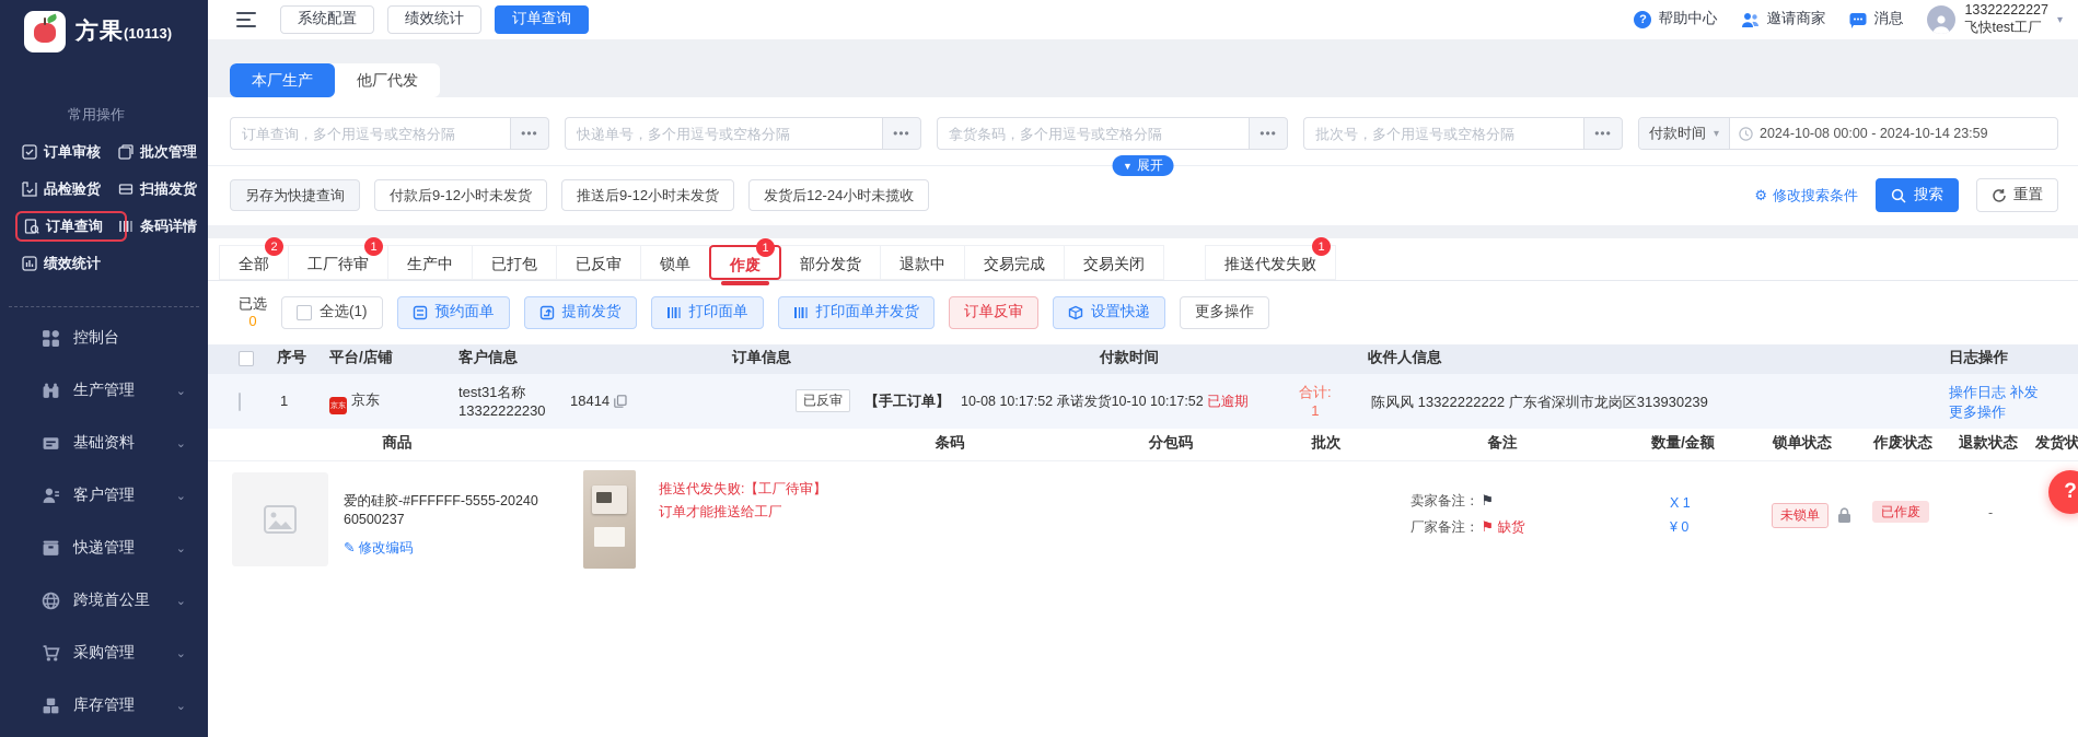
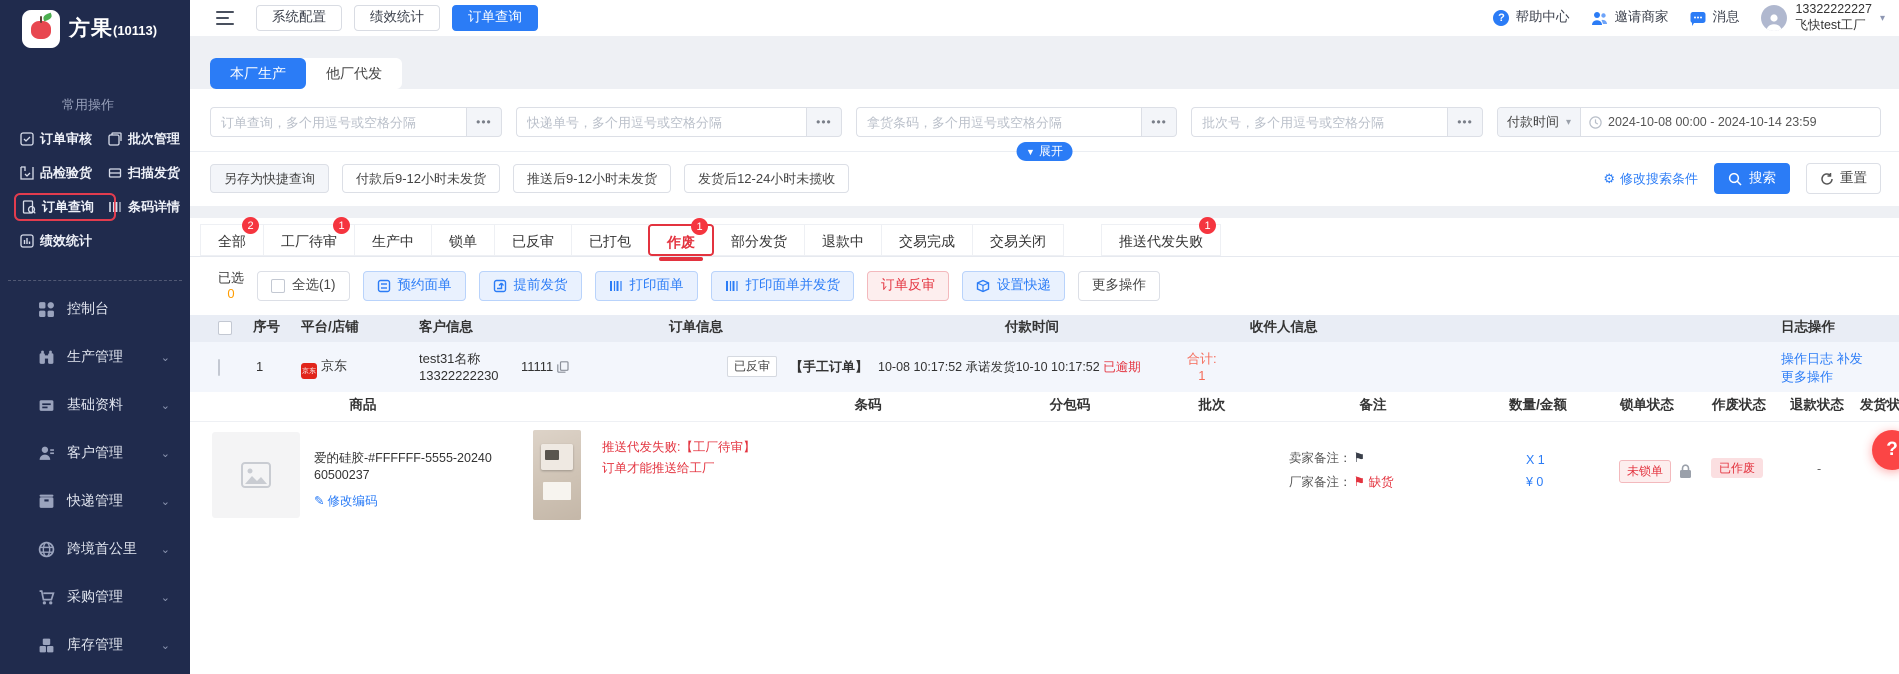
  方果(10113)
  常用操作
  订单审核
  批次管理
  品检验货
  扫描发货
  订单查询
  条码详情
  绩效统计
  控制台
  生产管理
  ⌄
  基础资料
  ⌄
  客户管理
  ⌄
  快递管理
  ⌄
  跨境首公里
  ⌄
  采购管理
  ⌄
  库存管理
  ⌄
  系统配置
  绩效统计
  订单查询
  ?
  帮助中心
  邀请商家
  消息
  13322222227
  飞快test工厂
  ▾
  本厂生产
  他厂代发
  订单查询，多个用逗号或空格分隔
  •••
  快递单号，多个用逗号或空格分隔
  •••
  拿货条码，多个用逗号或空格分隔
  •••
  批次号，多个用逗号或空格分隔
  •••
  付款时间
  ▾
  2024-10-08 00:00 - 2024-10-14 23:59
  ▼
  展开
  另存为快捷查询
  付款后9-12小时未发货
  推送后9-12小时未发货
  发货后12-24小时未揽收
  ⚙
  修改搜索条件
  搜索
  重置
  全部
  2
  工厂待审
  1
  生产中
- 已打包
+ 锁单
  已反审
- 锁单
+ 已打包
  作废
  1
  部分发货
  退款中
  交易完成
  交易关闭
  推送代发失败
  1
  已选
  0
  全选(1)
  预约面单
  提前发货
  打印面单
  打印面单并发货
  订单反审
  设置快递
  更多操作
  序号
  平台/店铺
  客户信息
  订单信息
  付款时间
  收件人信息
  日志操作
  1
  test31名称
  13322222230
- 18414
+ 11111
  已反审
  【手工订单】
  10-08 10:17:52 承诺发货10-10 10:17:52 已逾期
  合计:
  1
- 陈风风 13322222222 广东省深圳市龙岗区313930239
  操作日志 补发
  更多操作
  商品
  条码
  分包码
  批次
  备注
  数量/金额
  锁单状态
  作废状态
  退款状态
  发货状
  爱的硅胶-#FFFFFF-5555-20240
  60500237
  ✎
  修改编码
  推送代发失败:【工厂待审】
  订单才能推送给工厂
  卖家备注： ⚑
  厂家备注： ⚑ 缺货
  X 1
  ¥ 0
  未锁单
  已作废
  -
  ?
